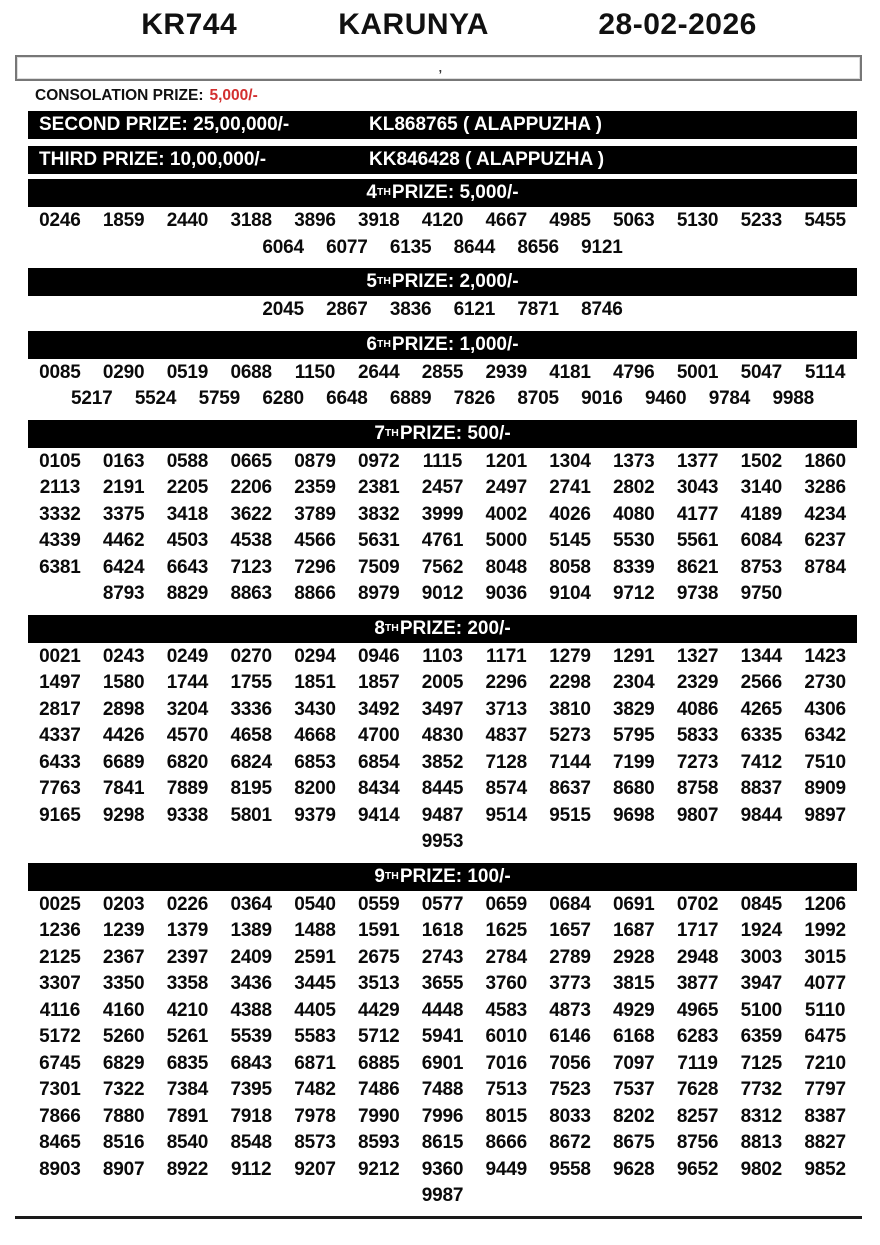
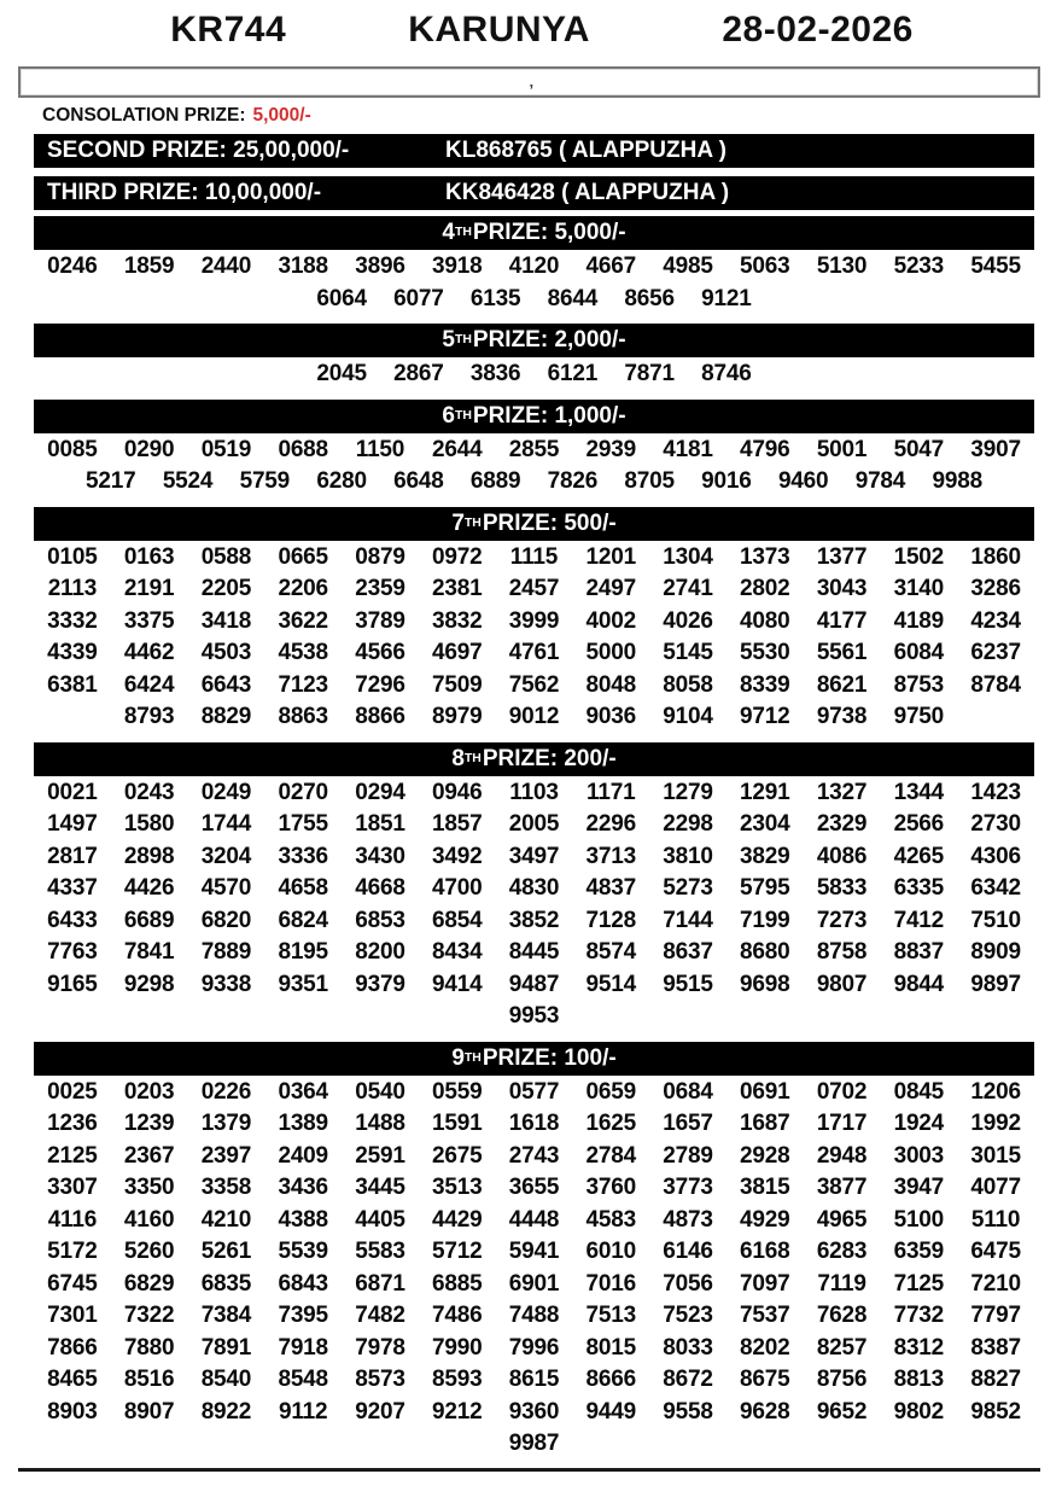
  KR744
  KARUNYA
  28-02-2026
  ’
  CONSOLATION PRIZE:
  5,000/-
  SECOND PRIZE: 25,00,000/-
  KL868765 ( ALAPPUZHA )
  THIRD PRIZE: 10,00,000/-
  KK846428 ( ALAPPUZHA )
  4
  TH
  PRIZE: 5,000/-
  0246
  1859
  2440
  3188
  3896
  3918
  4120
  4667
  4985
  5063
  5130
  5233
  5455
  6064
  6077
  6135
  8644
  8656
  9121
  5
  TH
  PRIZE: 2,000/-
  2045
  2867
  3836
  6121
  7871
  8746
  6
  TH
  PRIZE: 1,000/-
  0085
  0290
  0519
  0688
  1150
  2644
  2855
  2939
  4181
  4796
  5001
  5047
- 5114
+ 3907
  5217
  5524
  5759
  6280
  6648
  6889
  7826
  8705
  9016
  9460
  9784
  9988
  7
  TH
  PRIZE: 500/-
  0105
  0163
  0588
  0665
  0879
  0972
  1115
  1201
  1304
  1373
  1377
  1502
  1860
  2113
  2191
  2205
  2206
  2359
  2381
  2457
  2497
  2741
  2802
  3043
  3140
  3286
  3332
  3375
  3418
  3622
  3789
  3832
  3999
  4002
  4026
  4080
  4177
  4189
  4234
  4339
  4462
  4503
  4538
  4566
- 5631
+ 4697
  4761
  5000
  5145
  5530
  5561
  6084
  6237
  6381
  6424
  6643
  7123
  7296
  7509
  7562
  8048
  8058
  8339
  8621
  8753
  8784
  8793
  8829
  8863
  8866
  8979
  9012
  9036
  9104
  9712
  9738
  9750
  8
  TH
  PRIZE: 200/-
  0021
  0243
  0249
  0270
  0294
  0946
  1103
  1171
  1279
  1291
  1327
  1344
  1423
  1497
  1580
  1744
  1755
  1851
  1857
  2005
  2296
  2298
  2304
  2329
  2566
  2730
  2817
  2898
  3204
  3336
  3430
  3492
  3497
  3713
  3810
  3829
  4086
  4265
  4306
  4337
  4426
  4570
  4658
  4668
  4700
  4830
  4837
  5273
  5795
  5833
  6335
  6342
  6433
  6689
  6820
  6824
  6853
  6854
  3852
  7128
  7144
  7199
  7273
  7412
  7510
  7763
  7841
  7889
  8195
  8200
  8434
  8445
  8574
  8637
  8680
  8758
  8837
  8909
  9165
  9298
  9338
- 5801
+ 9351
  9379
  9414
  9487
  9514
  9515
  9698
  9807
  9844
  9897
  9953
  9
  TH
  PRIZE: 100/-
  0025
  0203
  0226
  0364
  0540
  0559
  0577
  0659
  0684
  0691
  0702
  0845
  1206
  1236
  1239
  1379
  1389
  1488
  1591
  1618
  1625
  1657
  1687
  1717
  1924
  1992
  2125
  2367
  2397
  2409
  2591
  2675
  2743
  2784
  2789
  2928
  2948
  3003
  3015
  3307
  3350
  3358
  3436
  3445
  3513
  3655
  3760
  3773
  3815
  3877
  3947
  4077
  4116
  4160
  4210
  4388
  4405
  4429
  4448
  4583
  4873
  4929
  4965
  5100
  5110
  5172
  5260
  5261
  5539
  5583
  5712
  5941
  6010
  6146
  6168
  6283
  6359
  6475
  6745
  6829
  6835
  6843
  6871
  6885
  6901
  7016
  7056
  7097
  7119
  7125
  7210
  7301
  7322
  7384
  7395
  7482
  7486
  7488
  7513
  7523
  7537
  7628
  7732
  7797
  7866
  7880
  7891
  7918
  7978
  7990
  7996
  8015
  8033
  8202
  8257
  8312
  8387
  8465
  8516
  8540
  8548
  8573
  8593
  8615
  8666
  8672
  8675
  8756
  8813
  8827
  8903
  8907
  8922
  9112
  9207
  9212
  9360
  9449
  9558
  9628
  9652
  9802
  9852
  9987
